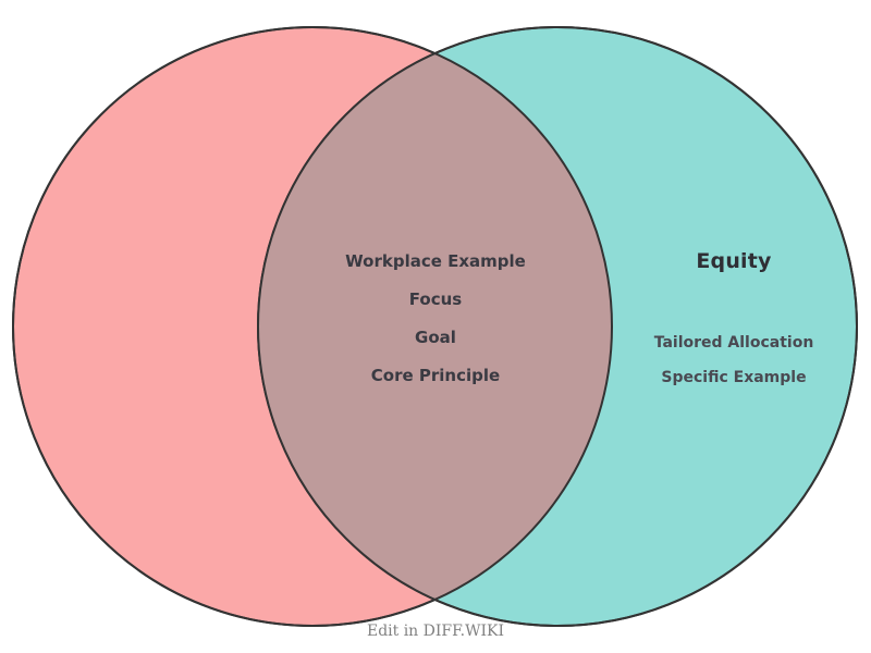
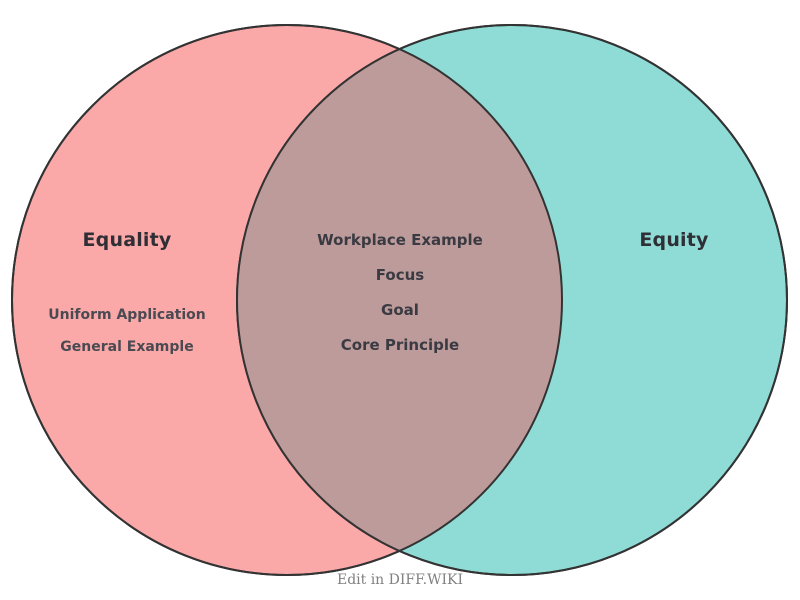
+ Equality
+ Uniform Application
+ General Example
  Workplace Example
  Focus
  Goal
  Core Principle
  Equity
- Tailored Allocation
- Specific Example
  Edit in DIFF.WIKI
